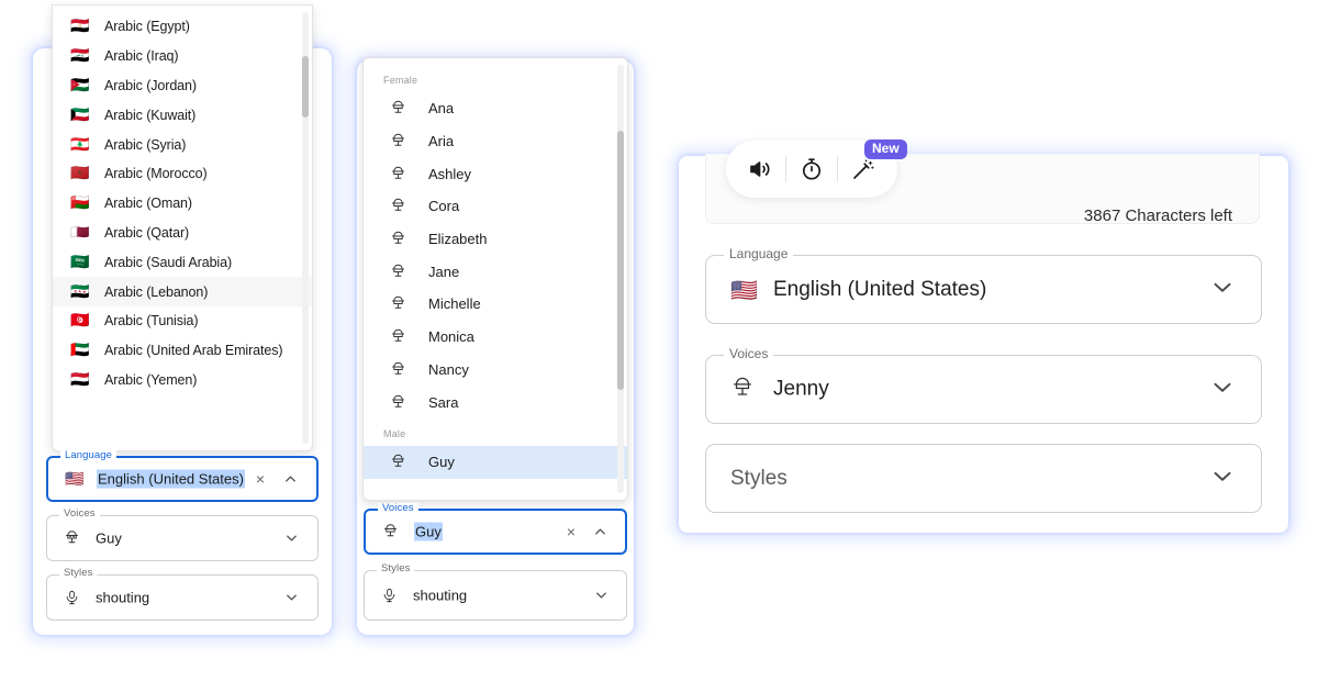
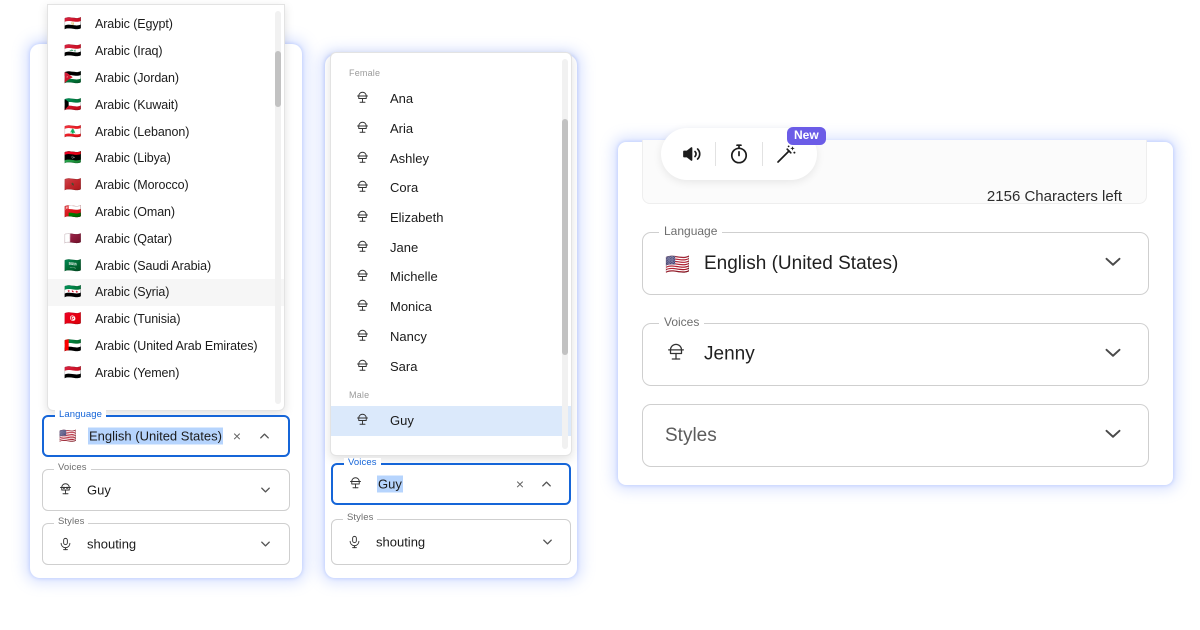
  🇪🇬
  Arabic (Egypt)
  🇮🇶
  Arabic (Iraq)
  🇯🇴
  Arabic (Jordan)
  🇰🇼
  Arabic (Kuwait)
  🇱🇧
- Arabic (Syria)
+ Arabic (Lebanon)
+ 🇱🇾
+ Arabic (Libya)
  🇲🇦
  Arabic (Morocco)
  🇴🇲
  Arabic (Oman)
  🇶🇦
  Arabic (Qatar)
  🇸🇦
  Arabic (Saudi Arabia)
  🇸🇾
- Arabic (Lebanon)
+ Arabic (Syria)
  🇹🇳
  Arabic (Tunisia)
  🇦🇪
  Arabic (United Arab Emirates)
  🇾🇪
  Arabic (Yemen)
  Language
  🇺🇸
  English (United States)
  ×
  Voices
  Guy
  Styles
  shouting
  Female
  Ana
  Aria
  Ashley
  Cora
  Elizabeth
  Jane
  Michelle
  Monica
  Nancy
  Sara
  Male
  Guy
  Voices
  Guy
  ×
  Styles
  shouting
  New
- 3867 Characters left
+ 2156 Characters left
  Language
  🇺🇸
  English (United States)
  Voices
  Jenny
  Styles
